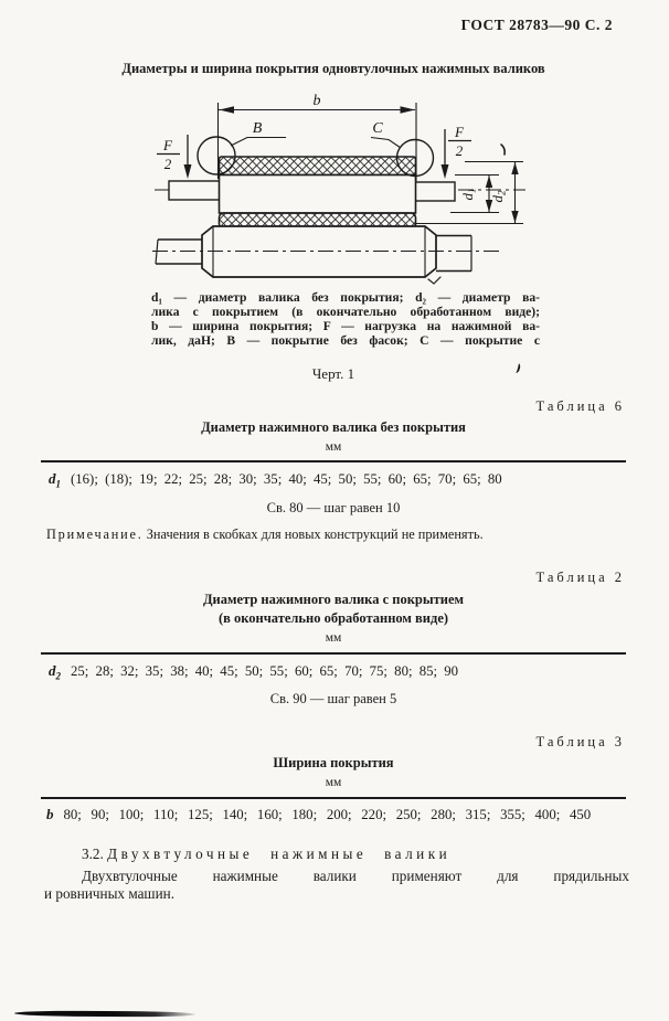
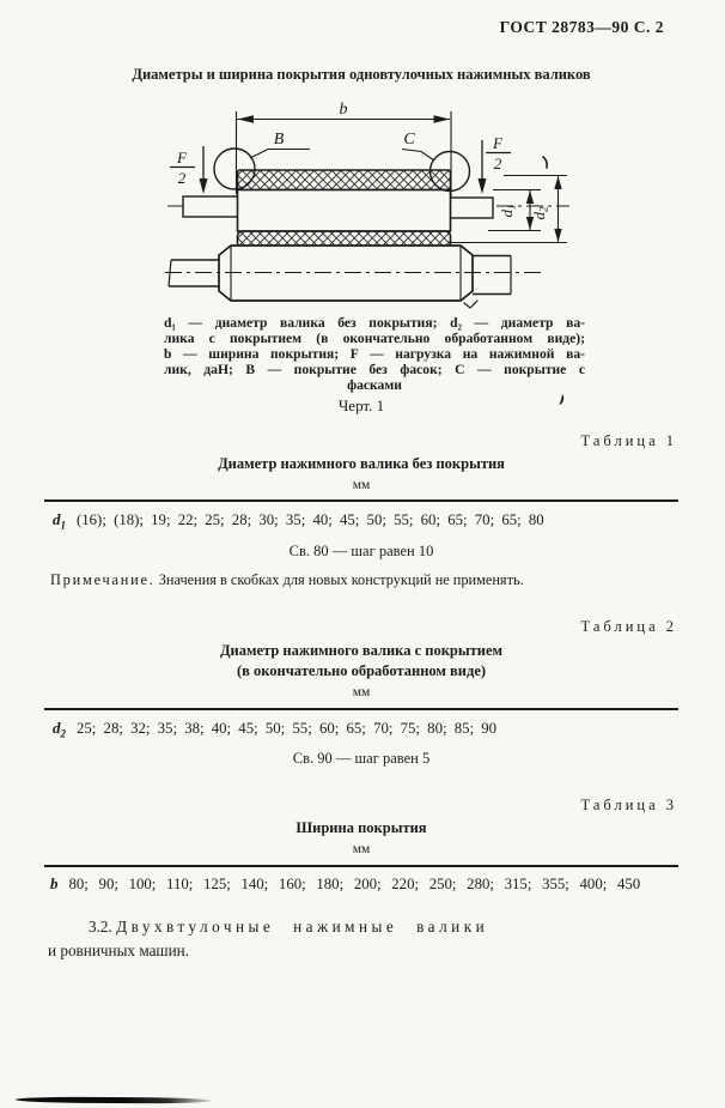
  ГОСТ 28783—90 С. 2
  Диаметры и ширина покрытия одновтулочных нажимных валиков
  b
  B
  C
  F
  2
  F
  2
  d₁ — диаметр валика без покрытия; d₂ — диаметр ва-
  лика с покрытием (в окончательно обработанном виде);
  b — ширина покрытия; F — нагрузка на нажимной ва-
  лик, даН; B — покрытие без фасок; C — покрытие с
+ фасками
  Черт. 1
- Таблица 6
+ Таблица 1
  Диаметр нажимного валика без покрытия
  мм
  d1 (16); (18); 19; 22; 25; 28; 30; 35; 40; 45; 50; 55; 60; 65; 70; 65; 80
  Св. 80 — шаг равен 10
  Примечание. Значения в скобках для новых конструкций не применять.
  Таблица 2
  Диаметр нажимного валика с покрытием
  (в окончательно обработанном виде)
  мм
  d2 25; 28; 32; 35; 38; 40; 45; 50; 55; 60; 65; 70; 75; 80; 85; 90
  Св. 90 — шаг равен 5
  Таблица 3
  Ширина покрытия
  мм
  b 80; 90; 100; 110; 125; 140; 160; 180; 200; 220; 250; 280; 315; 355; 400; 450
  3.2. Двухвтулочные нажимные валики
- Двухвтулочные нажимные валики применяют для прядильных
  и ровничных машин.
